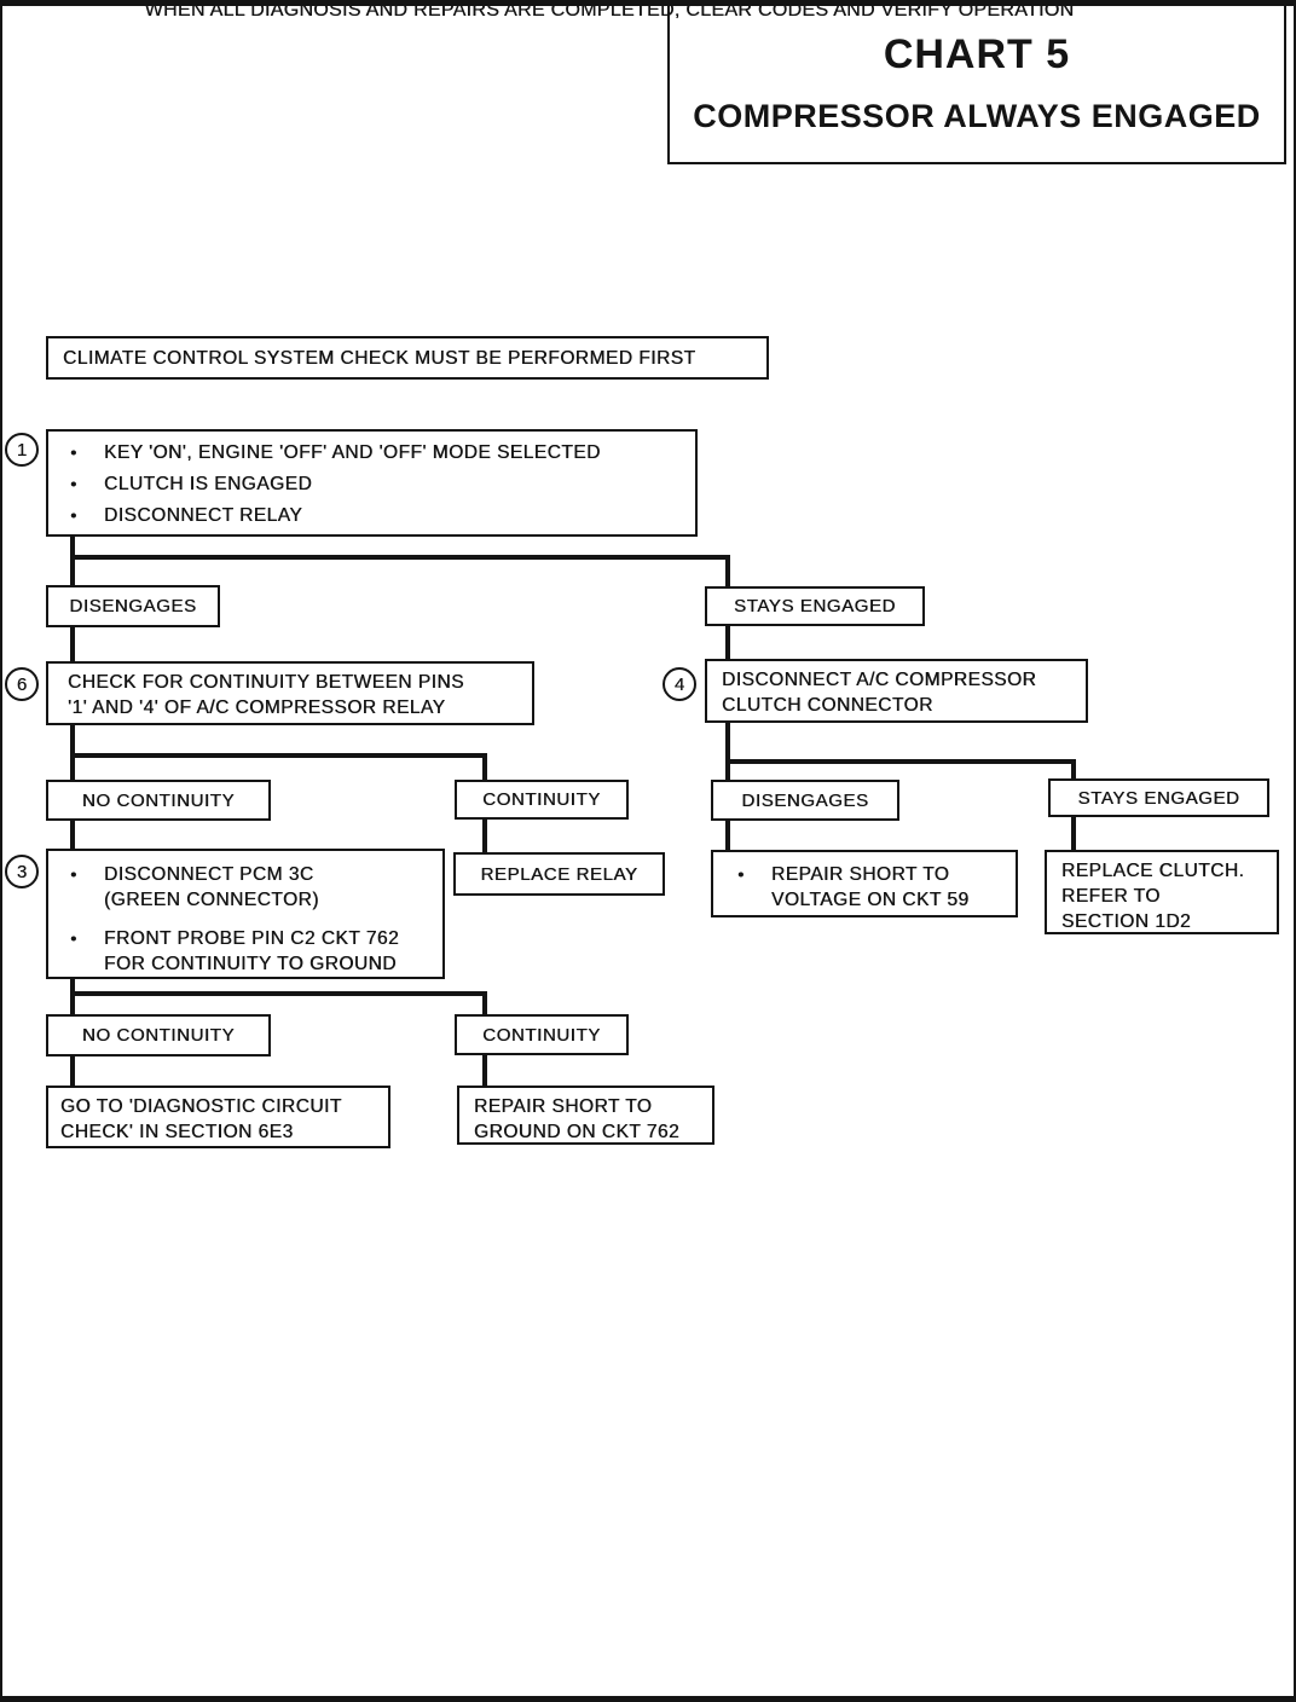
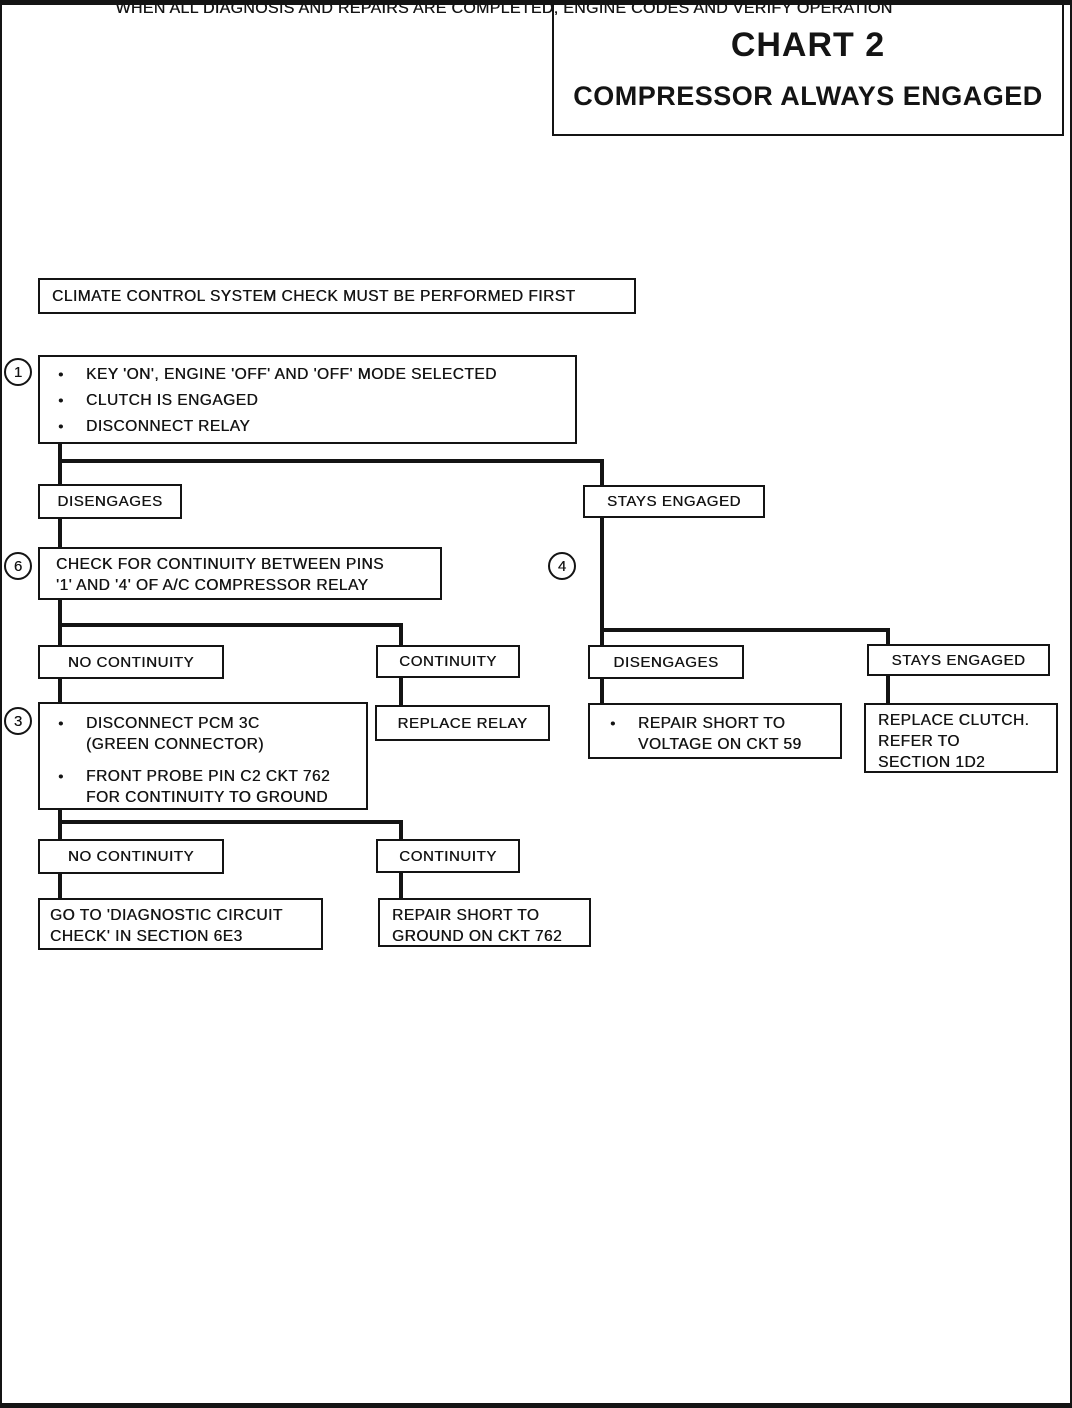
- CHART 5
+ CHART 2
  COMPRESSOR ALWAYS ENGAGED
  CLIMATE CONTROL SYSTEM CHECK MUST BE PERFORMED FIRST
  1
  ●
  KEY 'ON', ENGINE 'OFF' AND 'OFF' MODE SELECTED
  ●
  CLUTCH IS ENGAGED
  ●
  DISCONNECT RELAY
  DISENGAGES
  STAYS ENGAGED
  6
  CHECK FOR CONTINUITY BETWEEN PINS
  '1' AND '4' OF A/C COMPRESSOR RELAY
  4
- DISCONNECT A/C COMPRESSOR
- CLUTCH CONNECTOR
  NO CONTINUITY
  CONTINUITY
  DISENGAGES
  STAYS ENGAGED
  3
  ●
  DISCONNECT PCM 3C
  (GREEN CONNECTOR)
  ●
  FRONT PROBE PIN C2 CKT 762
  FOR CONTINUITY TO GROUND
  REPLACE RELAY
  ●
  REPAIR SHORT TO
  VOLTAGE ON CKT 59
  REPLACE CLUTCH.
  REFER TO
  SECTION 1D2
  NO CONTINUITY
  CONTINUITY
  GO TO 'DIAGNOSTIC CIRCUIT
  CHECK' IN SECTION 6E3
  REPAIR SHORT TO
  GROUND ON CKT 762
- WHEN ALL DIAGNOSIS AND REPAIRS ARE COMPLETED, CLEAR CODES AND VERIFY OPERATION
+ WHEN ALL DIAGNOSIS AND REPAIRS ARE COMPLETED, ENGINE CODES AND VERIFY OPERATION
